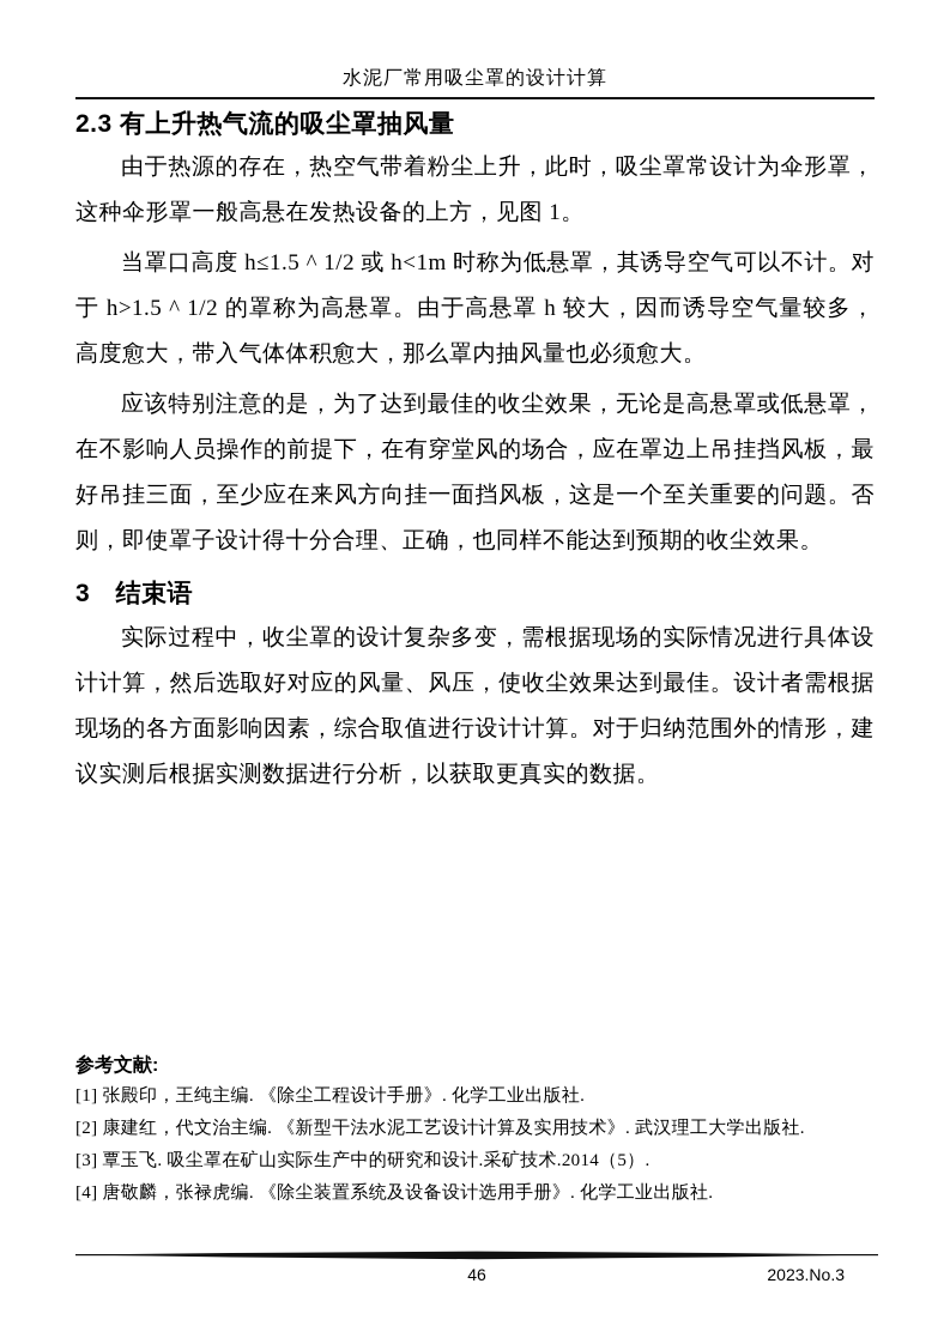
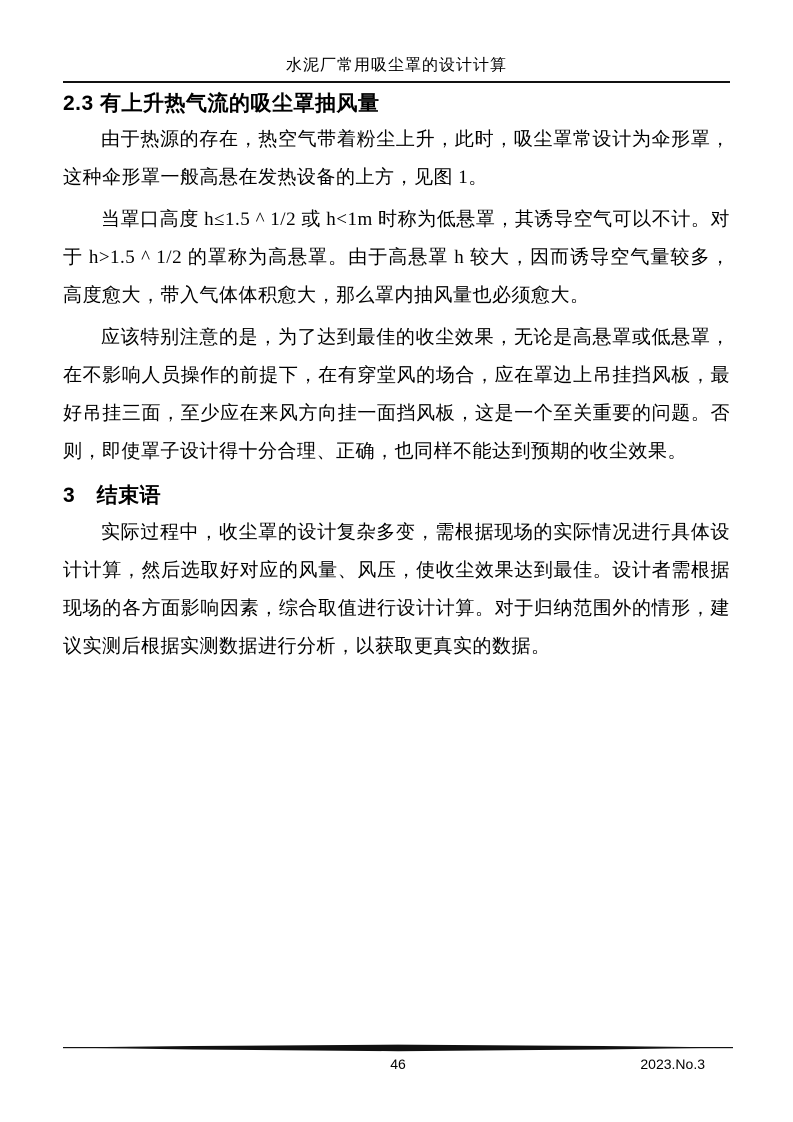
  水泥厂常用吸尘罩的设计计算
  2.3 有上升热气流的吸尘罩抽风量
  由于热源的存在，热空气带着粉尘上升，此时，吸尘罩常设计为伞形罩，这种伞形罩一般高悬在发热设备的上方，见图 1。
  当罩口高度 h≤1.5 ^ 1/2 或 h<1m 时称为低悬罩，其诱导空气可以不计。对于 h>1.5 ^ 1/2 的罩称为高悬罩。由于高悬罩 h 较大，因而诱导空气量较多，高度愈大，带入气体体积愈大，那么罩内抽风量也必须愈大。
  应该特别注意的是，为了达到最佳的收尘效果，无论是高悬罩或低悬罩，在不影响人员操作的前提下，在有穿堂风的场合，应在罩边上吊挂挡风板，最好吊挂三面，至少应在来风方向挂一面挡风板，这是一个至关重要的问题。否则，即使罩子设计得十分合理、正确，也同样不能达到预期的收尘效果。
  3 结束语
  实际过程中，收尘罩的设计复杂多变，需根据现场的实际情况进行具体设计计算，然后选取好对应的风量、风压，使收尘效果达到最佳。设计者需根据现场的各方面影响因素，综合取值进行设计计算。对于归纳范围外的情形，建议实测后根据实测数据进行分析，以获取更真实的数据。
- 参考文献:
- [1] 张殿印，王纯主编. 《除尘工程设计手册》. 化学工业出版社.
- [2] 康建红，代文治主编. 《新型干法水泥工艺设计计算及实用技术》. 武汉理工大学出版社.
- [3] 覃玉飞. 吸尘罩在矿山实际生产中的研究和设计.采矿技术.2014（5）.
- [4] 唐敬麟，张禄虎编. 《除尘装置系统及设备设计选用手册》. 化学工业出版社.
  46
  2023.No.3
